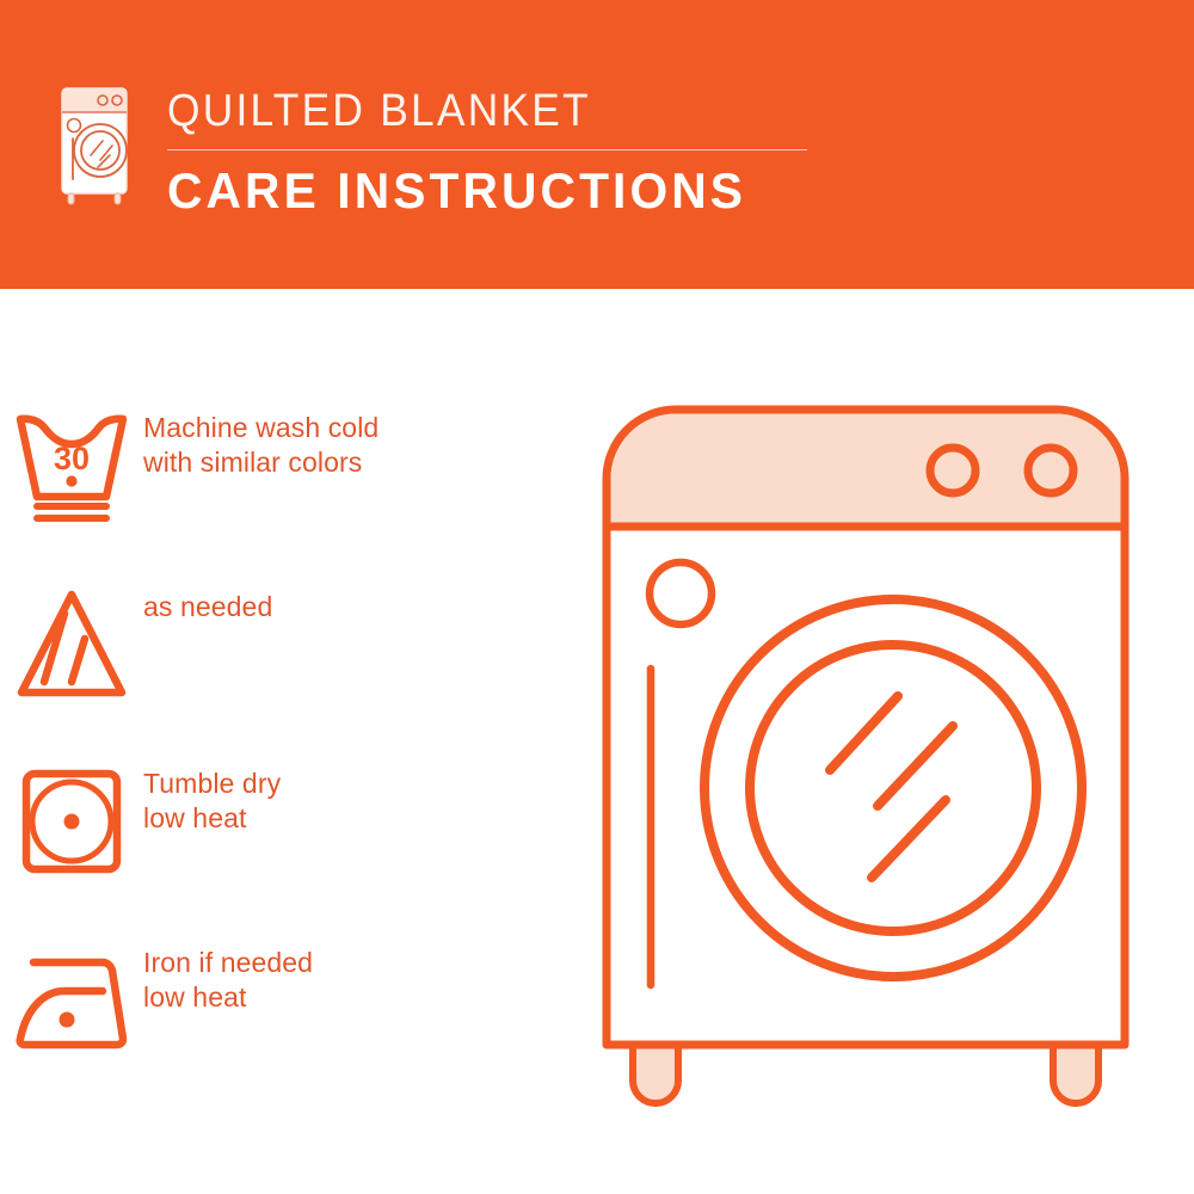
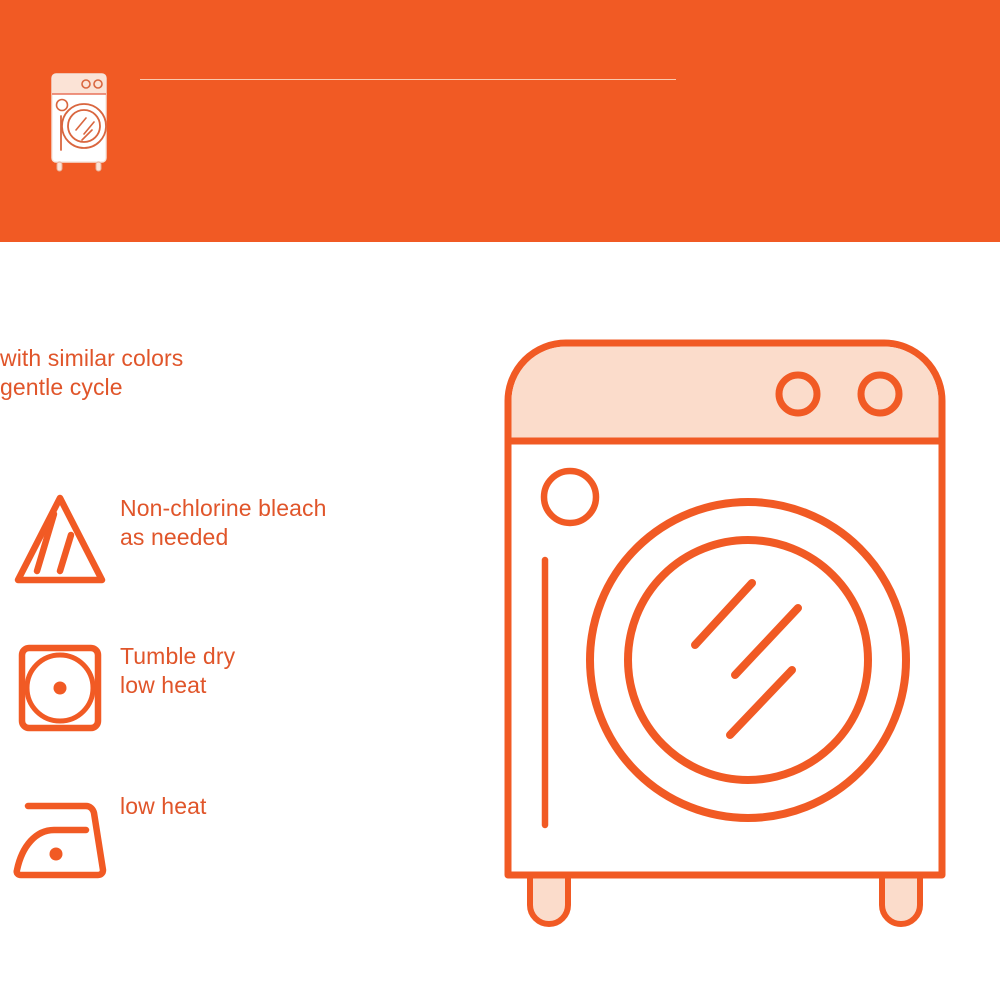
- QUILTED BLANKET
- CARE INSTRUCTIONS
- 30
- Machine wash cold
  with similar colors
+ gentle cycle
+ Non-chlorine bleach
  as needed
  Tumble dry
  low heat
- Iron if needed
  low heat
